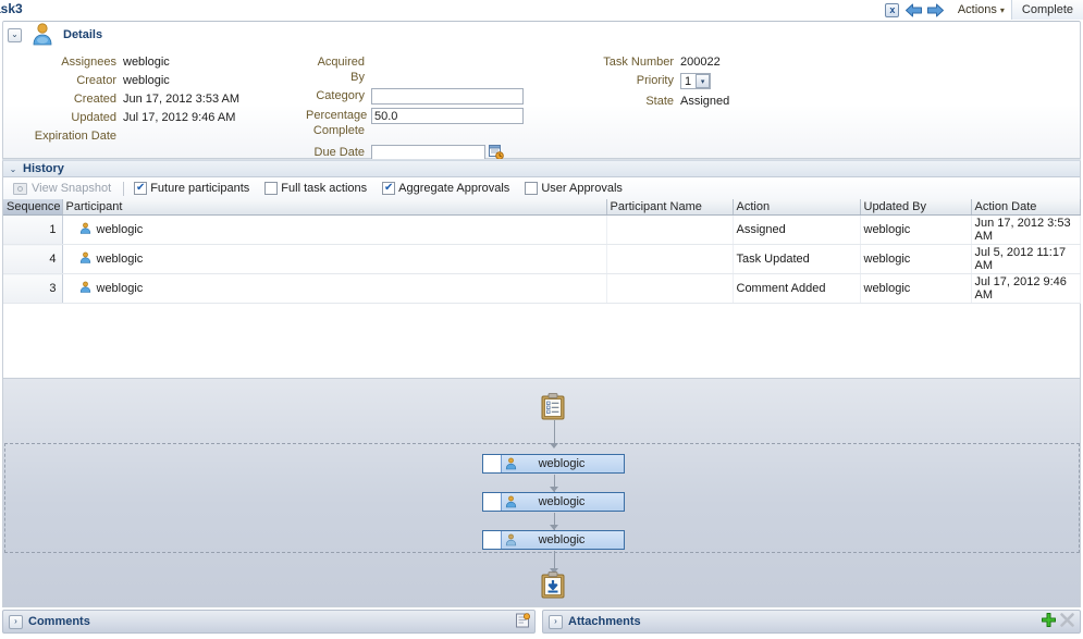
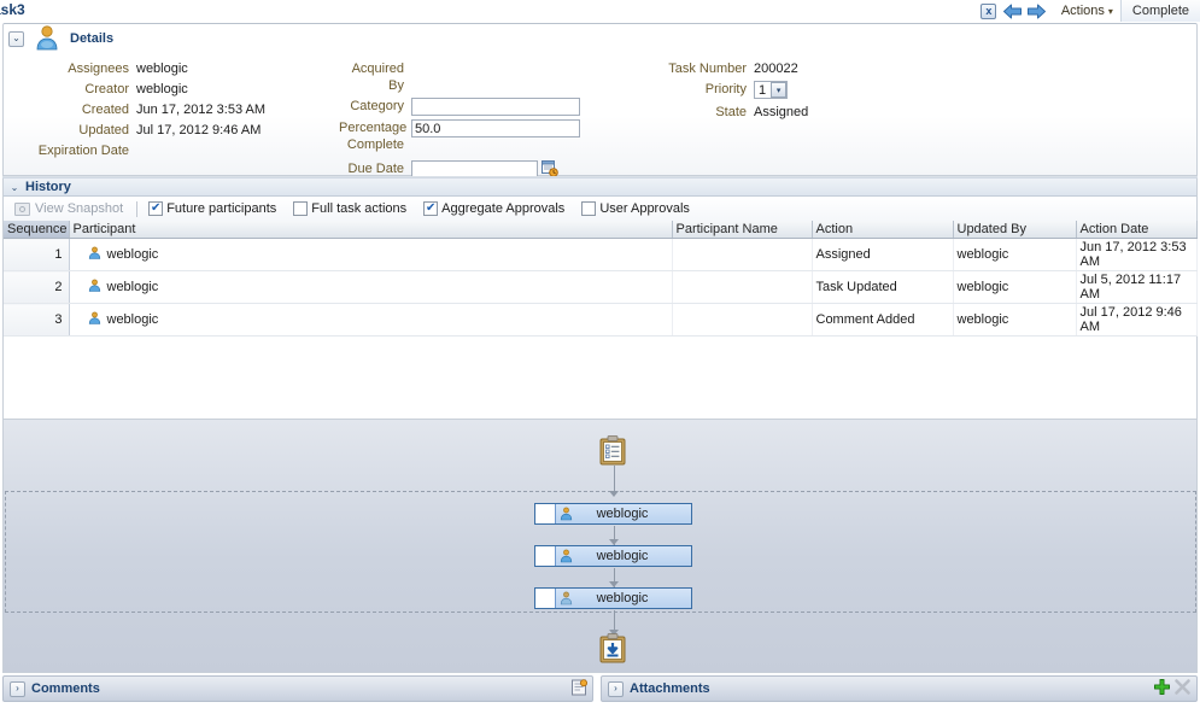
  sk3
  x
  Actions ▾
  Complete
  ⌄
  Details
  Assignees
  weblogic
  Creator
  weblogic
  Created
  Jun 17, 2012 3:53 AM
  Updated
  Jul 17, 2012 9:46 AM
  Expiration Date
  Acquired By
  Category
  Percentage
  Complete
  50.0
  Due Date
  Task Number
  200022
  Priority
  1
  State
  Assigned
  ⌄
  History
  View Snapshot
  Future participants
  Full task actions
  Aggregate Approvals
  User Approvals
  Sequence	Participant	Participant Name	Action	Updated By	Action Date
  1	weblogic		Assigned	weblogic	Jun 17, 2012 3:53 AM
- 4	weblogic		Task Updated	weblogic	Jul 5, 2012 11:17 AM
+ 2	weblogic		Task Updated	weblogic	Jul 5, 2012 11:17 AM
  3	weblogic		Comment Added	weblogic	Jul 17, 2012 9:46 AM
  weblogic
  weblogic
  weblogic
  ›
  Comments
  ›
  Attachments
